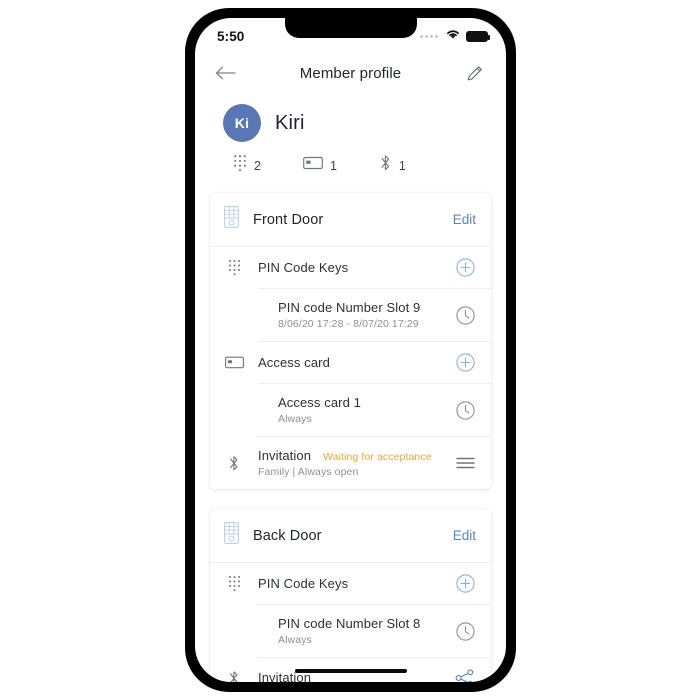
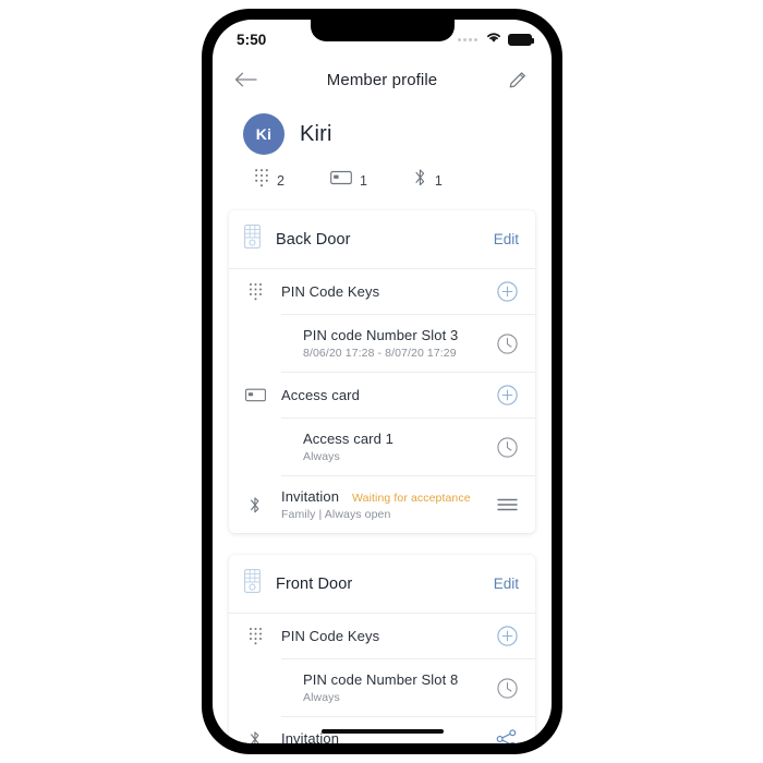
  5:50
  Member profile
  Ki
  Kiri
  2
  1
  1
- Front Door
+ Back Door
  Edit
  PIN Code Keys
- PIN code Number Slot 9
+ PIN code Number Slot 3
  8/06/20 17:28 - 8/07/20 17:29
  Access card
  Access card 1
  Always
  Invitation
  Waiting for acceptance
  Family | Always open
- Back Door
+ Front Door
  Edit
  PIN Code Keys
  PIN code Number Slot 8
  Always
  Invitation
